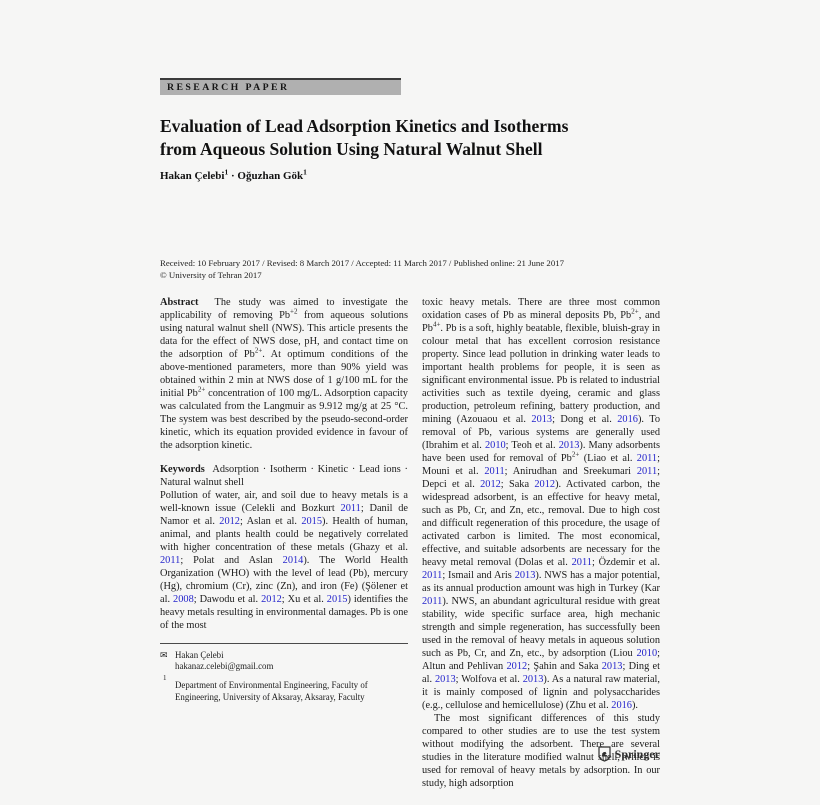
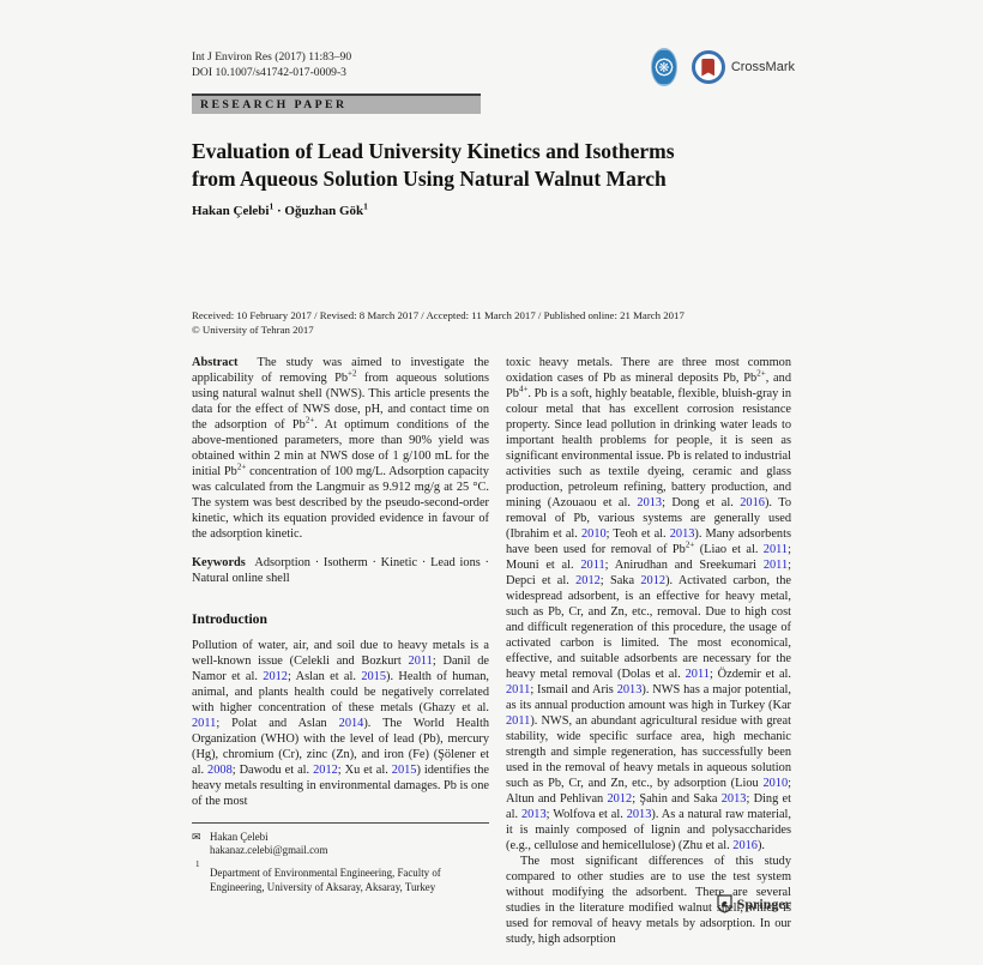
+ Int J Environ Res (2017) 11:83–90
+ DOI 10.1007/s41742-017-0009-3
+ ❋
+ CrossMark
  RESEARCH PAPER
- Evaluation of Lead Adsorption Kinetics and Isotherms
+ Evaluation of Lead University Kinetics and Isotherms
- from Aqueous Solution Using Natural Walnut Shell
+ from Aqueous Solution Using Natural Walnut March
  Hakan Çelebi1 · Oğuzhan Gök1
- Received: 10 February 2017 / Revised: 8 March 2017 / Accepted: 11 March 2017 / Published online: 21 June 2017
+ Received: 10 February 2017 / Revised: 8 March 2017 / Accepted: 11 March 2017 / Published online: 21 March 2017
  © University of Tehran 2017
  Abstract The study was aimed to investigate the applicability of removing Pb+2 from aqueous solutions using natural walnut shell (NWS). This article presents the data for the effect of NWS dose, pH, and contact time on the adsorption of Pb2+. At optimum conditions of the above-mentioned parameters, more than 90% yield was obtained within 2 min at NWS dose of 1 g/100 mL for the initial Pb2+ concentration of 100 mg/L. Adsorption capacity was calculated from the Langmuir as 9.912 mg/g at 25 °C. The system was best described by the pseudo-second-order kinetic, which its equation provided evidence in favour of the adsorption kinetic.
- Keywords Adsorption · Isotherm · Kinetic · Lead ions · Natural walnut shell
+ Keywords Adsorption · Isotherm · Kinetic · Lead ions · Natural online shell
+ Introduction
  Pollution of water, air, and soil due to heavy metals is a well-known issue (Celekli and Bozkurt 2011; Danil de Namor et al. 2012; Aslan et al. 2015). Health of human, animal, and plants health could be negatively correlated with higher concentration of these metals (Ghazy et al. 2011; Polat and Aslan 2014). The World Health Organization (WHO) with the level of lead (Pb), mercury (Hg), chromium (Cr), zinc (Zn), and iron (Fe) (Şölener et al. 2008; Dawodu et al. 2012; Xu et al. 2015) identifies the heavy metals resulting in environmental damages. Pb is one of the most
  ✉
  Hakan Çelebi
  hakanaz.celebi@gmail.com
  1
- Department of Environmental Engineering, Faculty of Engineering, University of Aksaray, Aksaray, Faculty
+ Department of Environmental Engineering, Faculty of Engineering, University of Aksaray, Aksaray, Turkey
  toxic heavy metals. There are three most common oxidation cases of Pb as mineral deposits Pb, Pb2+, and Pb4+. Pb is a soft, highly beatable, flexible, bluish-gray in colour metal that has excellent corrosion resistance property. Since lead pollution in drinking water leads to important health problems for people, it is seen as significant environmental issue. Pb is related to industrial activities such as textile dyeing, ceramic and glass production, petroleum refining, battery production, and mining (Azouaou et al. 2013; Dong et al. 2016). To removal of Pb, various systems are generally used (Ibrahim et al. 2010; Teoh et al. 2013). Many adsorbents have been used for removal of Pb2+ (Liao et al. 2011; Mouni et al. 2011; Anirudhan and Sreekumari 2011; Depci et al. 2012; Saka 2012). Activated carbon, the widespread adsorbent, is an effective for heavy metal, such as Pb, Cr, and Zn, etc., removal. Due to high cost and difficult regeneration of this procedure, the usage of activated carbon is limited. The most economical, effective, and suitable adsorbents are necessary for the heavy metal removal (Dolas et al. 2011; Özdemir et al. 2011; Ismail and Aris 2013). NWS has a major potential, as its annual production amount was high in Turkey (Kar 2011). NWS, an abundant agricultural residue with great stability, wide specific surface area, high mechanic strength and simple regeneration, has successfully been used in the removal of heavy metals in aqueous solution such as Pb, Cr, and Zn, etc., by adsorption (Liou 2010; Altun and Pehlivan 2012; Şahin and Saka 2013; Ding et al. 2013; Wolfova et al. 2013). As a natural raw material, it is mainly composed of lignin and polysaccharides (e.g., cellulose and hemicellulose) (Zhu et al. 2016).
  The most significant differences of this study compared to other studies are to use the test system without modifying the adsorbent. There are several studies in the literature modified walnuthll, which is used for removal of heavy metals by adsorption. In our study, high adsorption
  Springer
